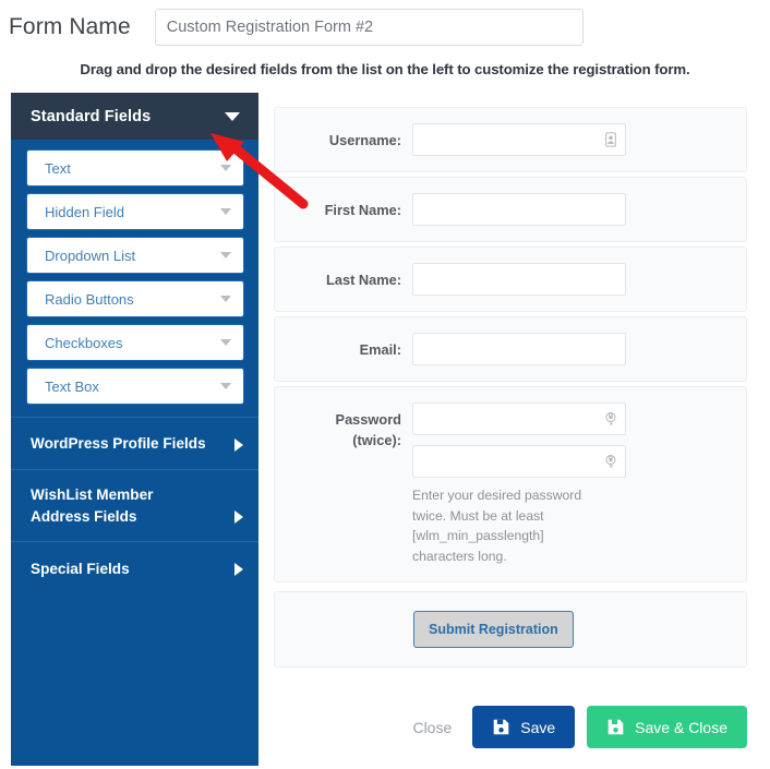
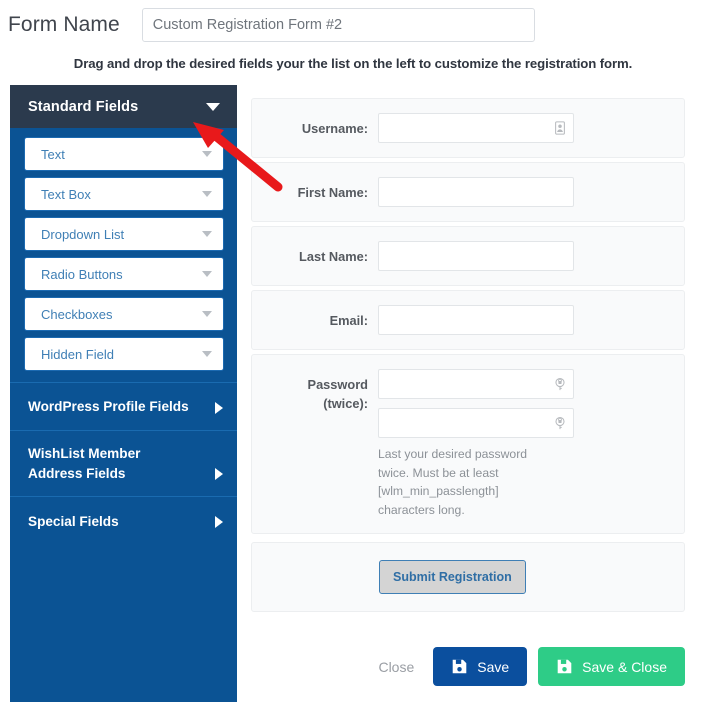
  Form Name
  Custom Registration Form #2
- Drag and drop the desired fields from the list on the left to customize the registration form.
+ Drag and drop the desired fields your the list on the left to customize the registration form.
  Standard Fields
  Text
- Hidden Field
+ Text Box
  Dropdown List
  Radio Buttons
  Checkboxes
- Text Box
+ Hidden Field
  WordPress Profile Fields
  WishList Member Address Fields
  Special Fields
  Username:
  First Name:
  Last Name:
  Email:
  Password
  (twice):
- Enter your desired password twice. Must be at least [wlm_min_passlength] characters long.
+ Last your desired password twice. Must be at least [wlm_min_passlength] characters long.
  Submit Registration
  Close
  Save
  Save & Close
